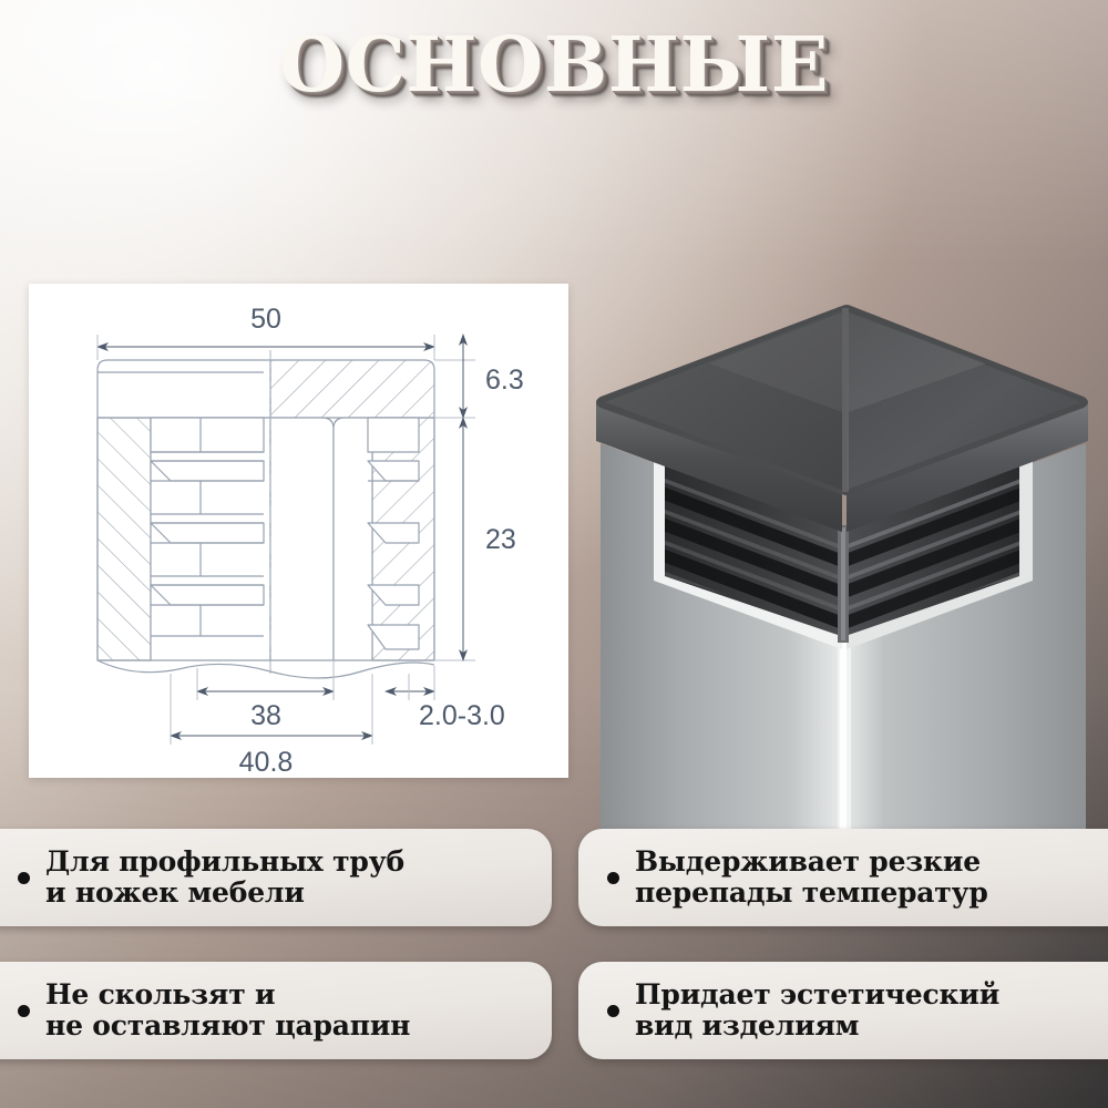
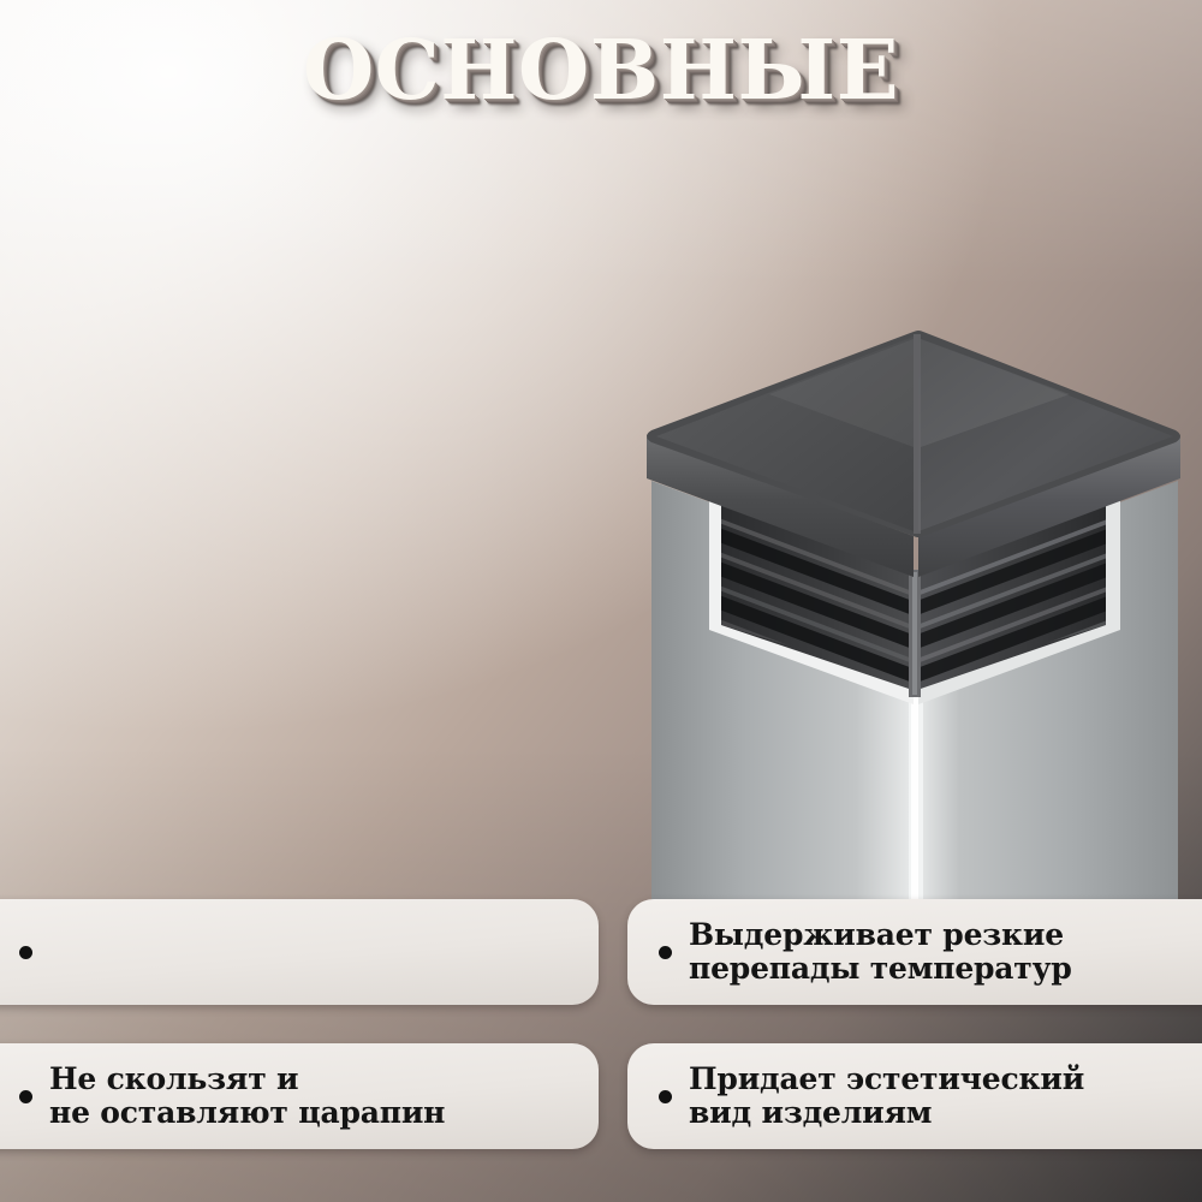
  ОСНОВНЫЕ
- 50
- 6.3
- 23
- 38
- 2.0-3.0
- 40.8
- Для профильных труб
- и ножек мебели
  Выдерживает резкие
  перепады температур
  Не скользят и
  не оставляют царапин
  Придает эстетический
  вид изделиям
